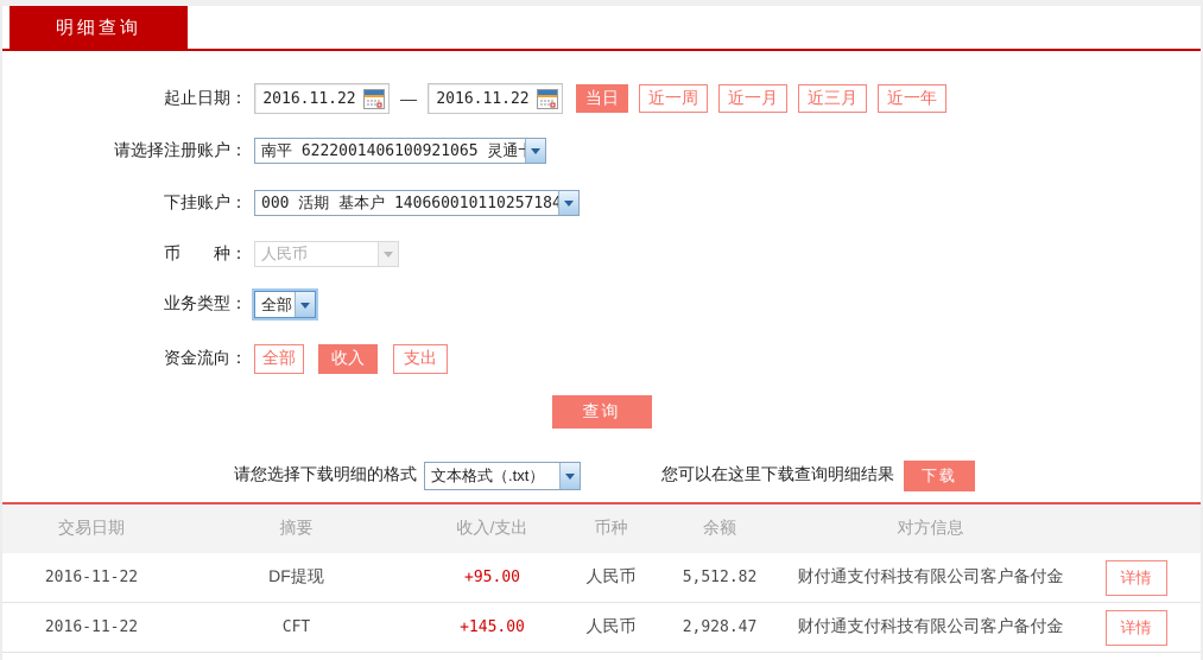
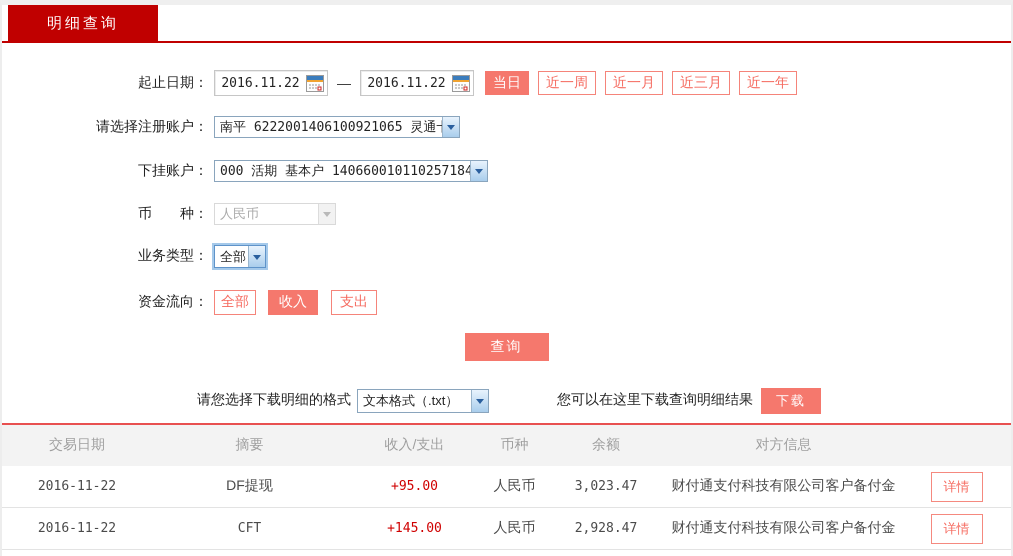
  明细查询
  起止日期：
  2016.11.22
  —
  2016.11.22
  当日
  近一周
  近一月
  近三月
  近一年
  请选择注册账户：
  南平 6222001406100921065 灵通
  下挂账户：
  000 活期 基本户 140660010110257184
  币 种：
  人民币
  业务类型：
  全部
  资金流向：
  全部
  收入
  支出
  查询
  请您选择下载明细的格式
  文本格式（.txt）
  您可以在这里下载查询明细结果
  下载
  交易日期
  摘要
  收入/支出
  币种
  余额
  对方信息
  2016-11-22
  DF提现
  +95.00
  人民币
- 5,512.82
+ 3,023.47
  财付通支付科技有限公司客户备付金
  详情
  2016-11-22
  CFT
  +145.00
  人民币
  2,928.47
  财付通支付科技有限公司客户备付金
  详情
